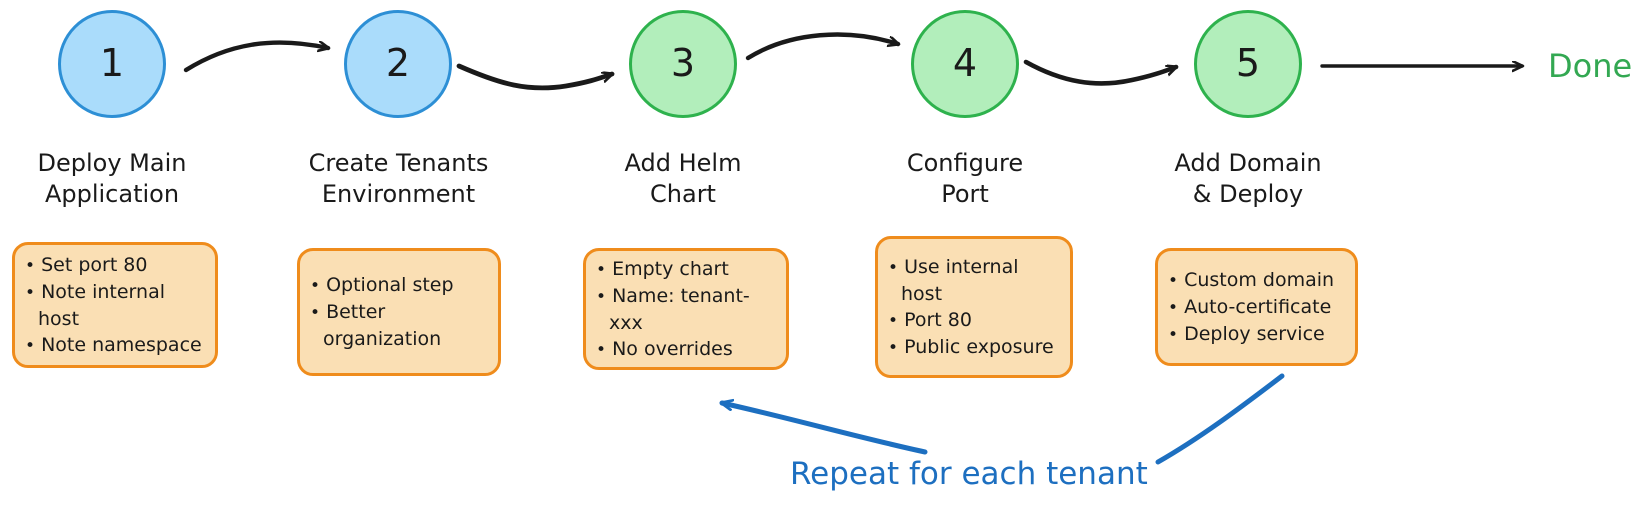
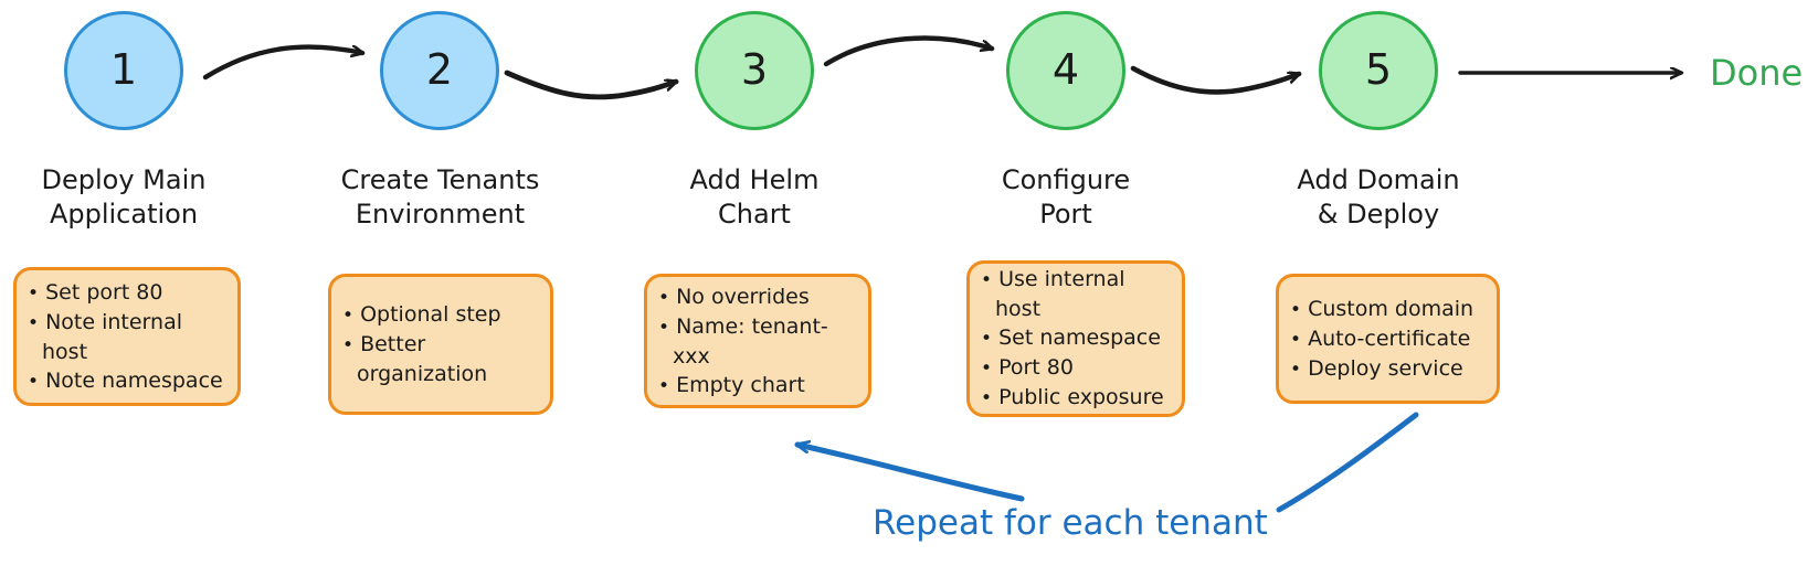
  1
  Deploy Main
  Application
  • Set port 80
  • Note internal host
  • Note namespace
  2
  Create Tenants
  Environment
  • Optional step
  • Better organization
  3
  Add Helm
  Chart
- • Empty chart
+ • No overrides
  • Name: tenant-xxx
- • No overrides
+ • Empty chart
  4
  Configure
  Port
  • Use internal host
+ • Set namespace
  • Port 80
  • Public exposure
  5
  Add Domain
  & Deploy
  • Custom domain
  • Auto-certificate
  • Deploy service
  Done
  Repeat for each tenant
